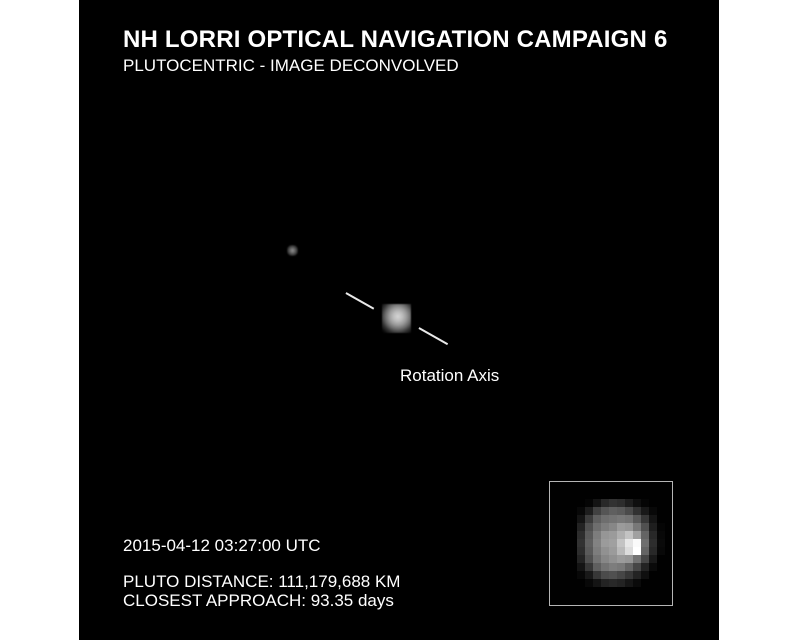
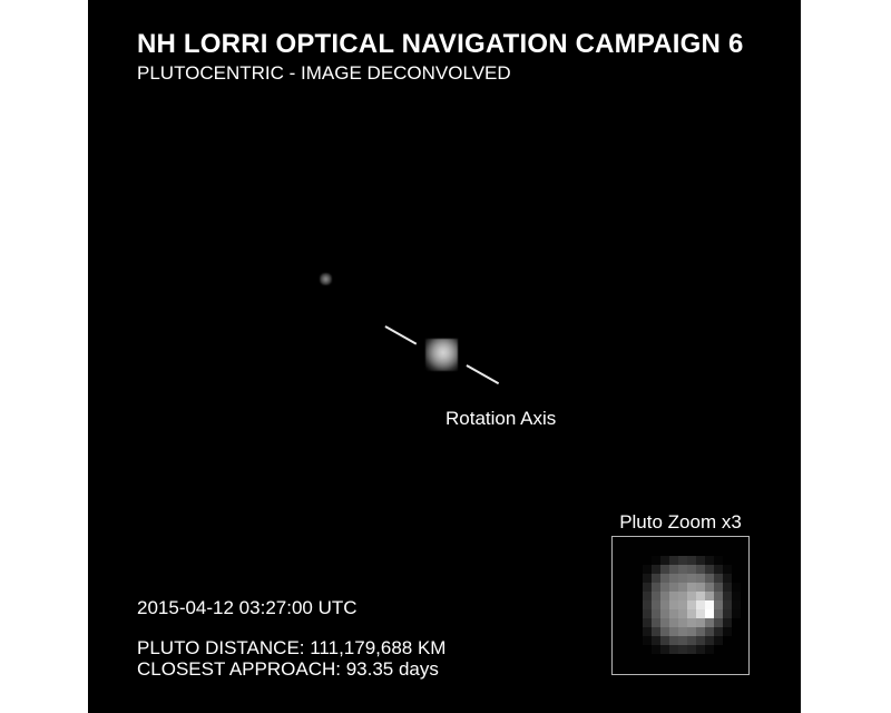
  NH LORRI OPTICAL NAVIGATION CAMPAIGN 6
  PLUTOCENTRIC - IMAGE DECONVOLVED
  Rotation Axis
+ Pluto Zoom x3
  2015-04-12 03:27:00 UTC
  PLUTO DISTANCE: 111,179,688 KM
  CLOSEST APPROACH: 93.35 days
